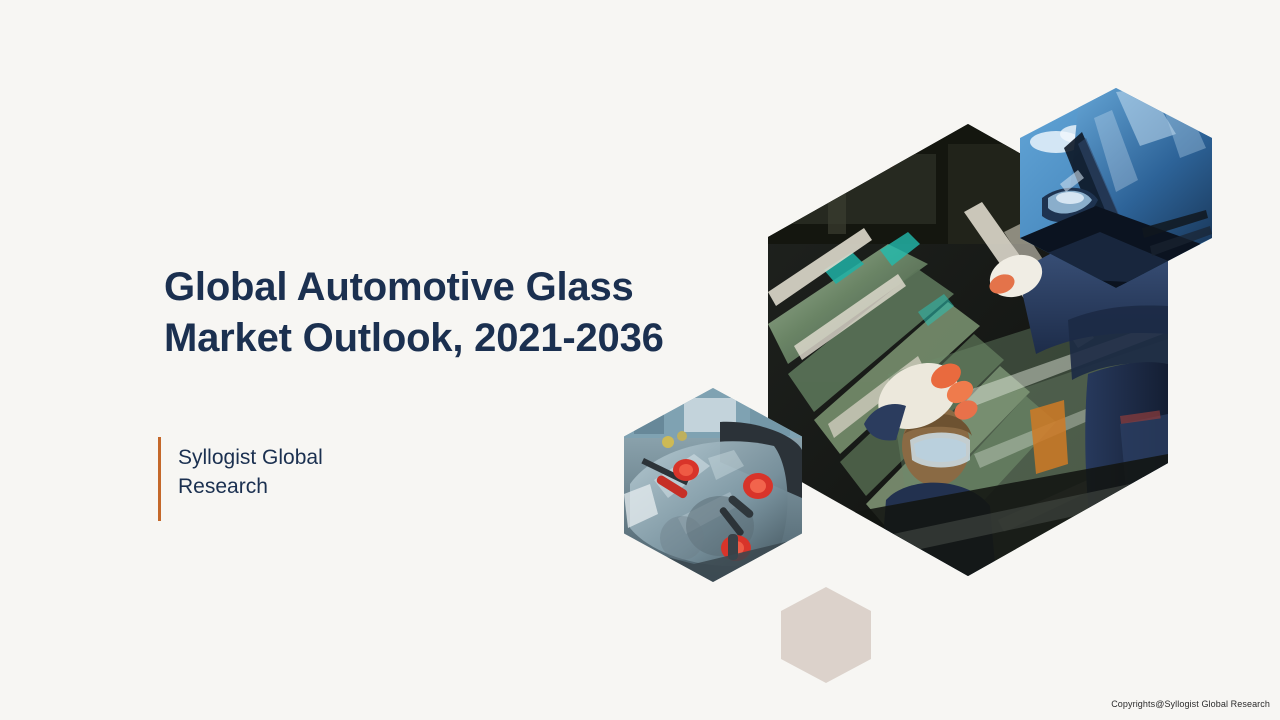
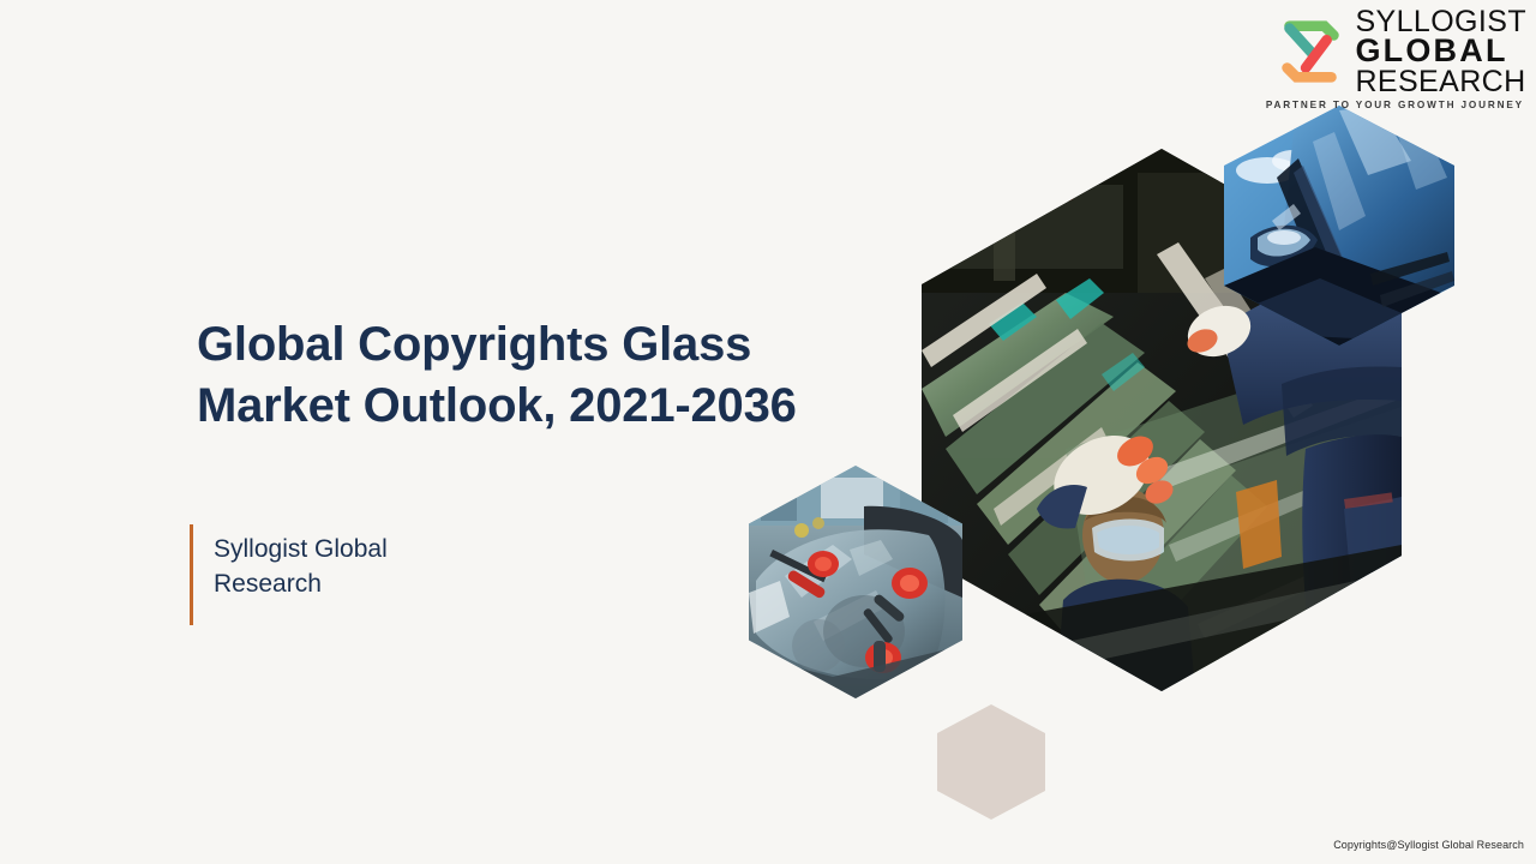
+ SYLLOGIST
+ GLOBAL
+ RESEARCH
+ PARTNER TO YOUR GROWTH JOURNEY
- Global Automotive Glass Market Outlook, 2021-2036
+ Global Copyrights Glass Market Outlook, 2021-2036
  Syllogist Global Research
  Copyrights@Syllogist Global Research
